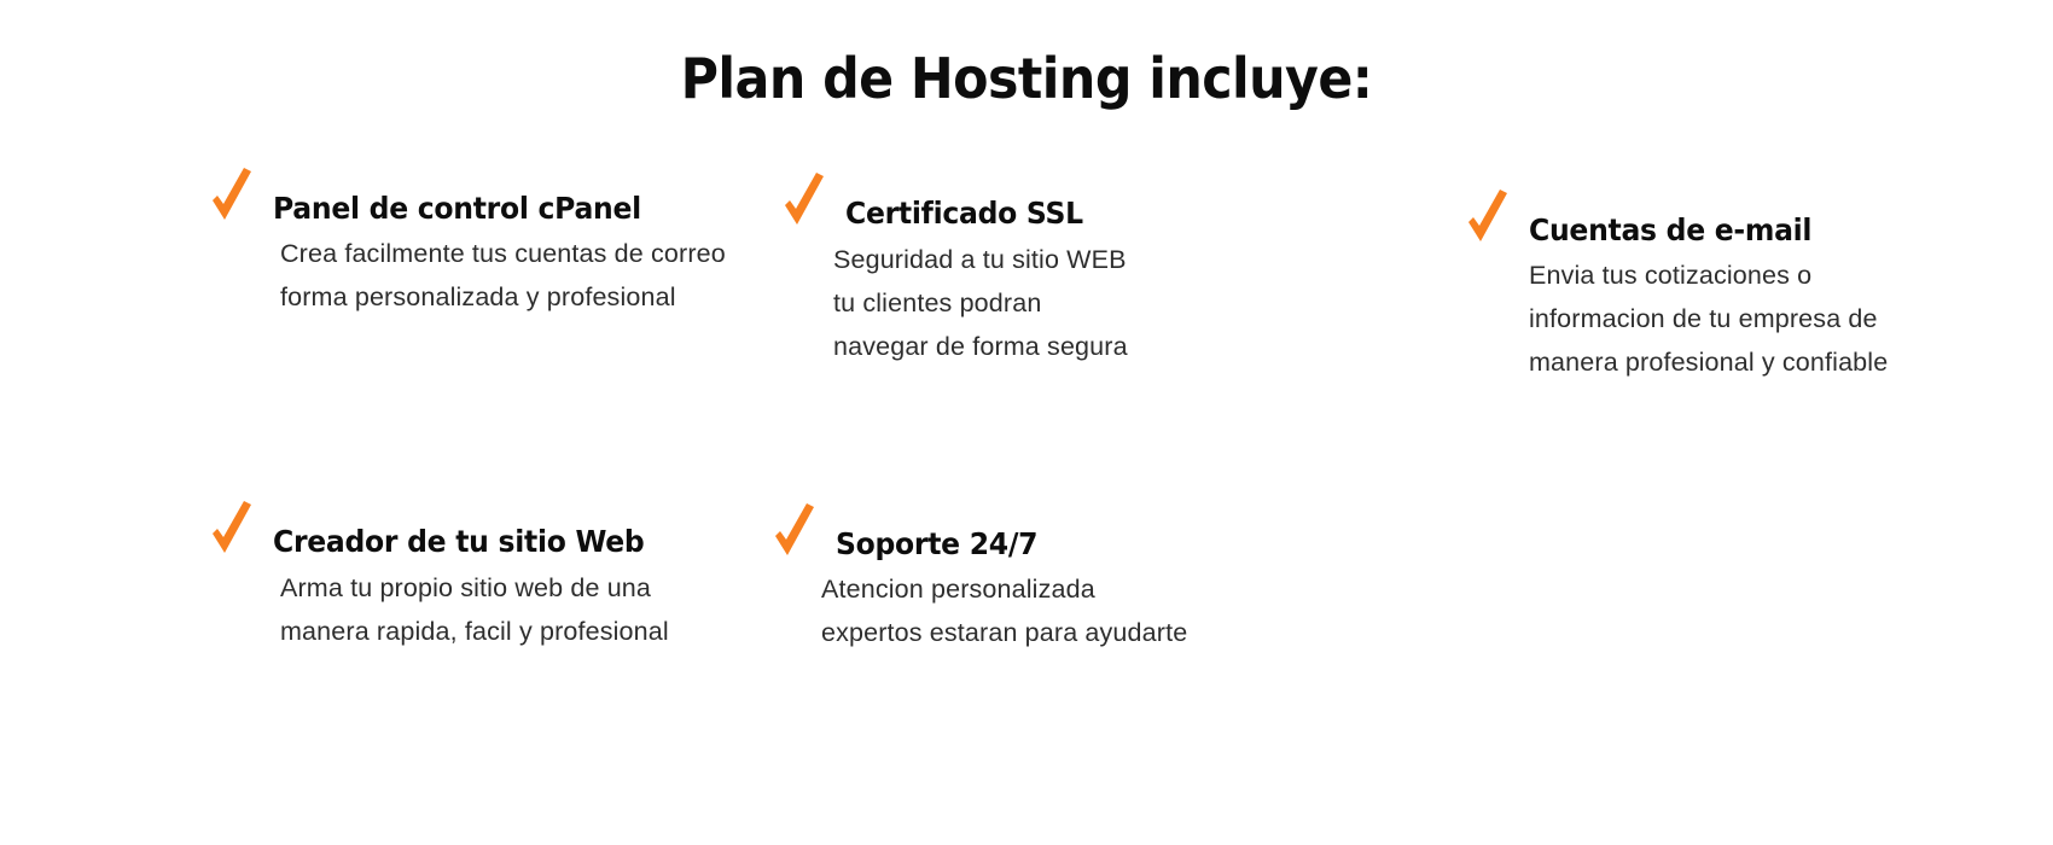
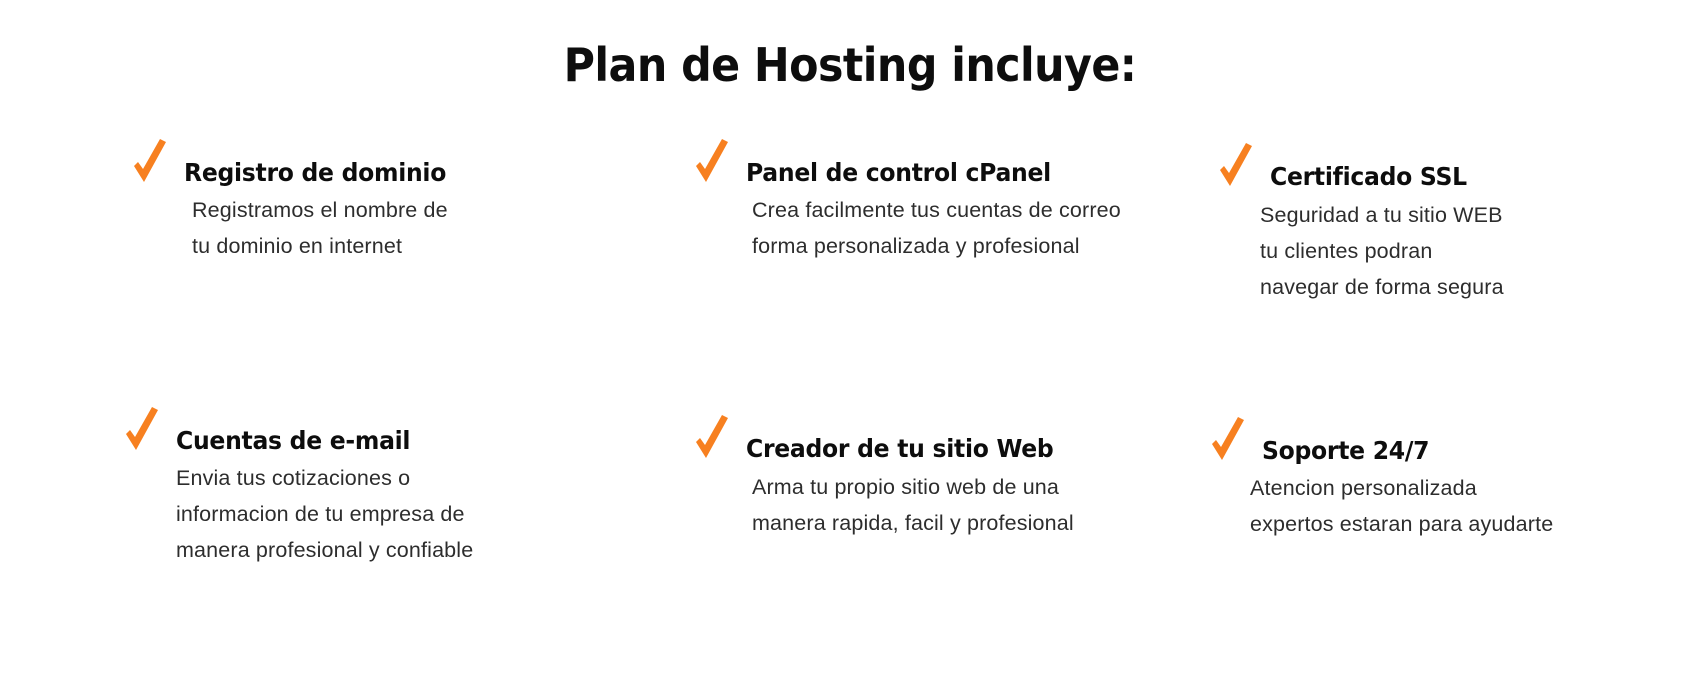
  Plan de Hosting incluye:
+ Registro de dominio
+ Registramos el nombre de
+ tu dominio en internet
  Panel de control cPanel
  Crea facilmente tus cuentas de correo
  forma personalizada y profesional
  Certificado SSL
  Seguridad a tu sitio WEB
  tu clientes podran
  navegar de forma segura
  Cuentas de e-mail
  Envia tus cotizaciones o
  informacion de tu empresa de
  manera profesional y confiable
  Creador de tu sitio Web
  Arma tu propio sitio web de una
  manera rapida, facil y profesional
  Soporte 24/7
  Atencion personalizada
  expertos estaran para ayudarte
